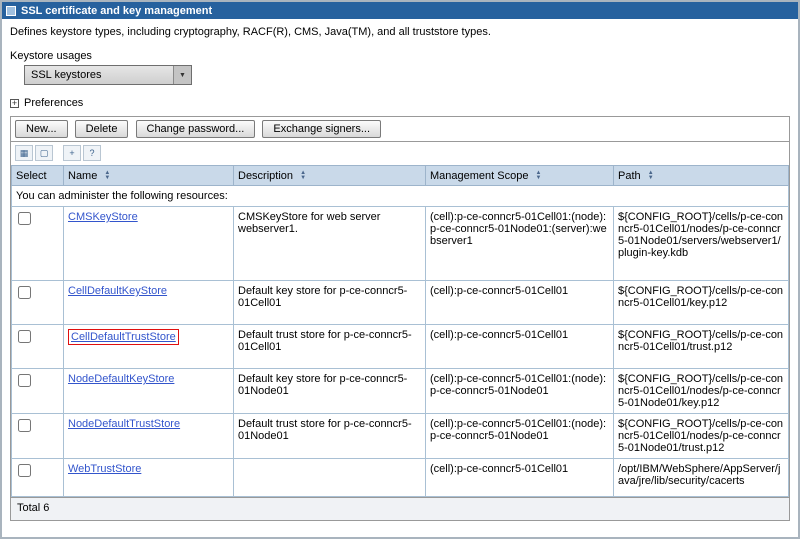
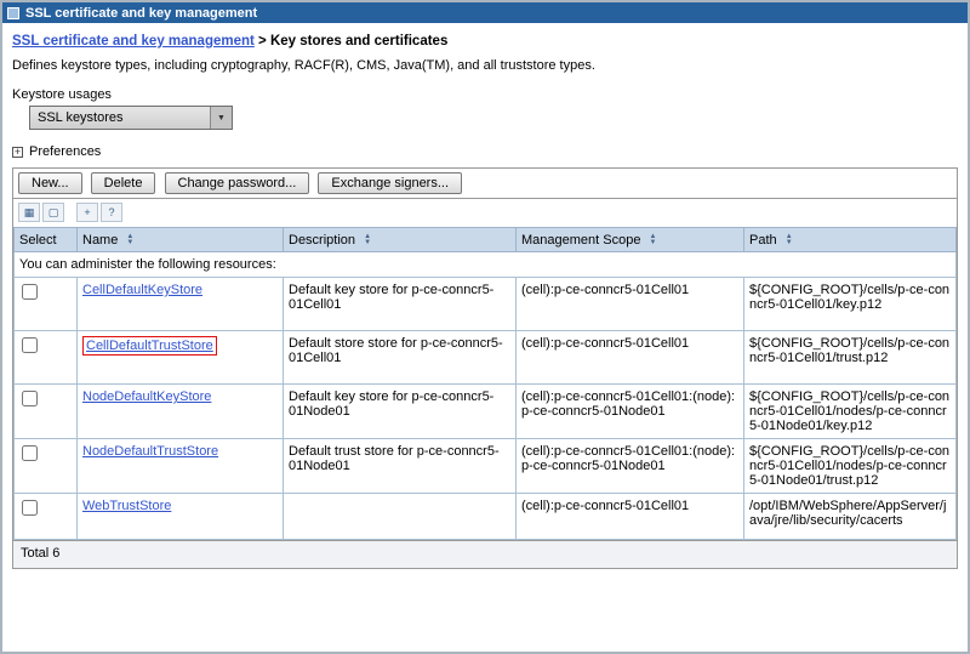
  SSL certificate and key management
+ SSL certificate and key management > Key stores and certificates
  Defines keystore types, including cryptography, RACF(R), CMS, Java(TM), and all truststore types.
  Keystore usages
  SSL keystores
  +
  Preferences
  New... Delete Change password... Exchange signers...
  ▦
  ▢
  +
  ?
  Select	Name	Description	Management Scope	Path
  You can administer the following resources:
- 	CMSKeyStore	CMSKeyStore for web server webserver1.	(cell):p-ce-conncr5-01Cell01:(node):p-ce-conncr5-01Node01:(server):webserver1	${CONFIG_ROOT}/cells/p-ce-conncr5-01Cell01/nodes/p-ce-conncr5-01Node01/servers/webserver1/plugin-key.kdb
  	CellDefaultKeyStore	Default key store for p-ce-conncr5-01Cell01	(cell):p-ce-conncr5-01Cell01	${CONFIG_ROOT}/cells/p-ce-conncr5-01Cell01/key.p12
- 	CellDefaultTrustStore	Default trust store for p-ce-conncr5-01Cell01	(cell):p-ce-conncr5-01Cell01	${CONFIG_ROOT}/cells/p-ce-conncr5-01Cell01/trust.p12
+ 	CellDefaultTrustStore	Default store store for p-ce-conncr5-01Cell01	(cell):p-ce-conncr5-01Cell01	${CONFIG_ROOT}/cells/p-ce-conncr5-01Cell01/trust.p12
  	NodeDefaultKeyStore	Default key store for p-ce-conncr5-01Node01	(cell):p-ce-conncr5-01Cell01:(node):p-ce-conncr5-01Node01	${CONFIG_ROOT}/cells/p-ce-conncr5-01Cell01/nodes/p-ce-conncr5-01Node01/key.p12
  	NodeDefaultTrustStore	Default trust store for p-ce-conncr5-01Node01	(cell):p-ce-conncr5-01Cell01:(node):p-ce-conncr5-01Node01	${CONFIG_ROOT}/cells/p-ce-conncr5-01Cell01/nodes/p-ce-conncr5-01Node01/trust.p12
  	WebTrustStore		(cell):p-ce-conncr5-01Cell01	/opt/IBM/WebSphere/AppServer/java/jre/lib/security/cacerts
  Total 6
